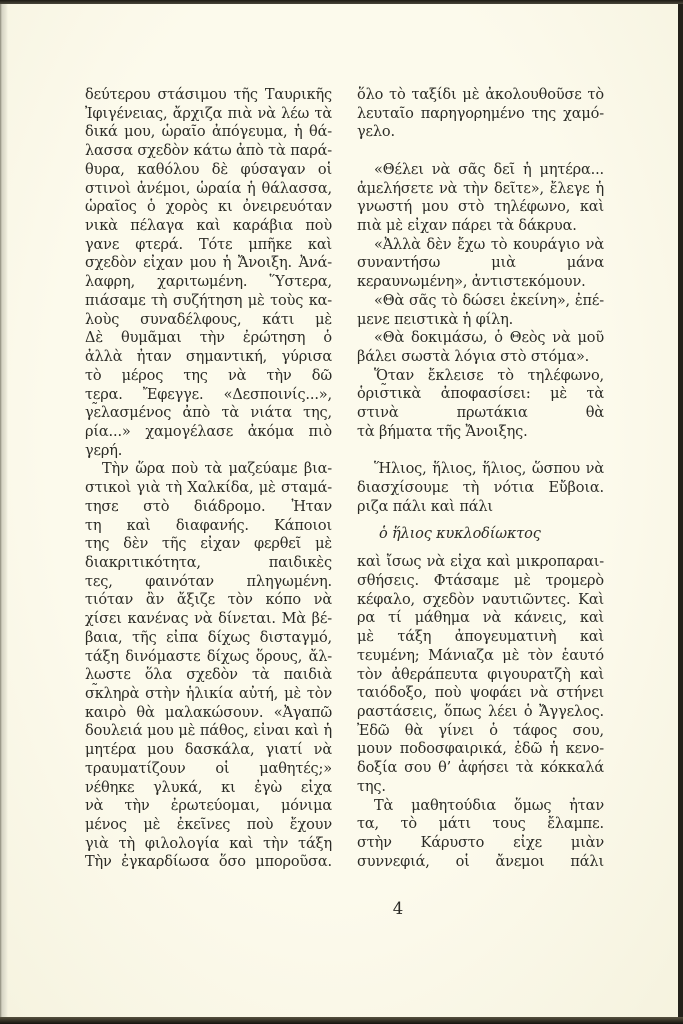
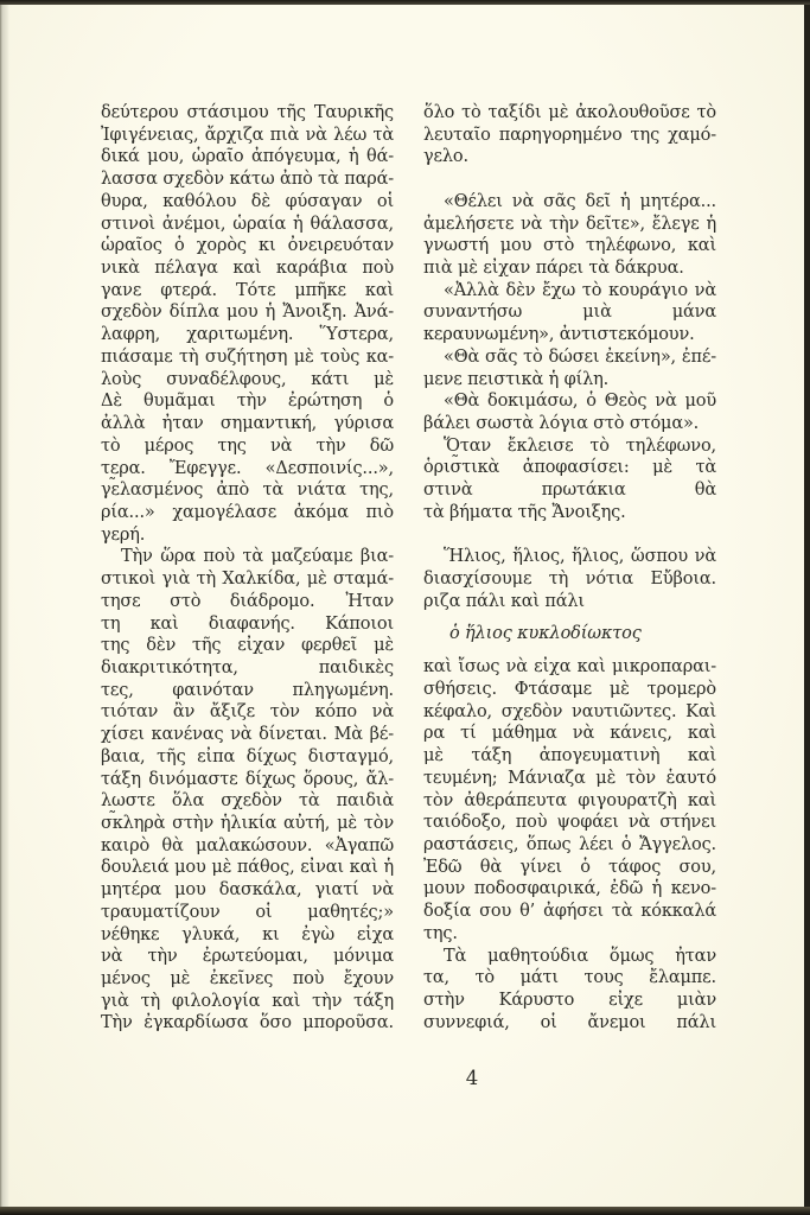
  δεύτερου στάσιμου τῆς Ταυρικῆς
  Ἰφιγένειας, ἄρχιζα πιὰ νὰ λέω τὰ
  δικά μου, ὡραῖο ἀπόγευμα, ἡ θά-
  λασσα σχεδὸν κάτω ἀπὸ τὰ παρά-
  θυρα, καθόλου δὲ φύσαγαν οἱ
  στινοὶ ἀνέμοι, ὡραία ἡ θάλασσα,
  ὡραῖος ὁ χορὸς κι ὀνειρευόταν
  νικὰ πέλαγα καὶ καράβια ποὺ
  γανε φτερά. Τότε μπῆκε καὶ
- σχεδὸν εἶχαν μου ἡ Ἄνοιξη. Ἀνά-
+ σχεδὸν δίπλα μου ἡ Ἄνοιξη. Ἀνά-
  λαφρη, χαριτωμένη. Ὕστερα,
  πιάσαμε τὴ συζήτηση μὲ τοὺς κα-
  λοὺς συναδέλφους, κάτι μὲ
  Δὲ θυμᾶμαι τὴν ἐρώτηση ὁ
  ἀλλὰ ἦταν σημαντική, γύρισα
  τερα. Ἔφεγγε. «Δεσποινίς...»,
  γελασμένος ἀπὸ τὰ νιάτα της,
  ρία...» χαμογέλασε ἀκόμα πιὸ
  γερή.
  Τὴν ὥρα ποὺ τὰ μαζεύαμε βια-
  στικοὶ γιὰ τὴ Χαλκίδα, μὲ σταμά-
  τησε στὸ διάδρομο. Ἦταν
  τη καὶ διαφανής. Κάποιοι
  της δὲν τῆς εἶχαν φερθεῖ μὲ
  διακριτικότητα, παιδικὲς
  τες, φαινόταν πληγωμένη.
  τιόταν ἂν ἄξιζε τὸν κόπο νὰ
  χίσει κανένας νὰ δίνεται. Μὰ βέ-
  βαια, τῆς εἶπα δίχως δισταγμό,
  τάξη δινόμαστε δίχως ὅρους, ἄλ-
  λωστε ὅλα σχεδὸν τὰ παιδιὰ
  σκληρὰ στὴν ἡλικία αὐτή, μὲ τὸν
  καιρὸ θὰ μαλακώσουν. «Ἀγαπῶ
  δουλειά μου μὲ πάθος, εἶναι καὶ ἡ
  μητέρα μου δασκάλα, γιατί νὰ
  τραυματίζουν οἱ μαθητές;»
  νέθηκε γλυκά, κι ἐγὼ εἶχα
  νὰ τὴν ἐρωτεύομαι, μόνιμα
  μένος μὲ ἐκεῖνες ποὺ ἔχουν
  γιὰ τὴ φιλολογία καὶ τὴν τάξη
  Τὴν ἐγκαρδίωσα ὅσο μποροῦσα.
  ὅλο τὸ ταξίδι μὲ ἀκολουθοῦσε τὸ
  λευταῖο παρηγορημένο της χαμό-
  γελο.
  «Θέλει νὰ σᾶς δεῖ ἡ μητέρα...
  ἀμελήσετε νὰ τὴν δεῖτε», ἔλεγε ἡ
  γνωστή μου στὸ τηλέφωνο, καὶ
  πιὰ μὲ εἶχαν πάρει τὰ δάκρυα.
  «Ἀλλὰ δὲν ἔχω τὸ κουράγιο νὰ
  κεραυνωμένη», ἀντιστεκόμουν.
  «Θὰ σᾶς τὸ δώσει ἐκείνη», ἐπέ-
  μενε πειστικὰ ἡ φίλη.
  «Θὰ δοκιμάσω, ὁ Θεὸς νὰ μοῦ
  βάλει σωστὰ λόγια στὸ στόμα».
  Ὅταν ἔκλεισε τὸ τηλέφωνο,
  ὁριστικὰ ἀποφασίσει: μὲ τὰ
  τὰ βήματα τῆς Ἄνοιξης.
  Ἥλιος, ἥλιος, ἥλιος, ὥσπου νὰ
  διασχίσουμε τὴ νότια Εὔβοια.
  ριζα πάλι καὶ πάλι
  ὁ ἥλιος κυκλοδίωκτος
  καὶ ἴσως νὰ εἶχα καὶ μικροπαραι-
  σθήσεις. Φτάσαμε μὲ τρομερὸ
  κέφαλο, σχεδὸν ναυτιῶντες. Καὶ
  ρα τί μάθημα νὰ κάνεις, καὶ
  μὲ τάξη ἀπογευματινὴ καὶ
  τευμένη; Μάνιαζα μὲ τὸν ἑαυτό
  τὸν ἀθεράπευτα φιγουρατζὴ καὶ
  ταιόδοξο, ποὺ ψοφάει νὰ στήνει
  ραστάσεις, ὅπως λέει ὁ Ἄγγελος.
  Ἐδῶ θὰ γίνει ὁ τάφος σου,
  μουν ποδοσφαιρικά, ἐδῶ ἡ κενο-
  δοξία σου θ’ ἀφήσει τὰ κόκκαλά
  της.
  Τὰ μαθητούδια ὅμως ἦταν
  τα, τὸ μάτι τους ἔλαμπε.
  στὴν Κάρυστο εἶχε μιὰν
  συννεφιά, οἱ ἄνεμοι πάλι
  4
